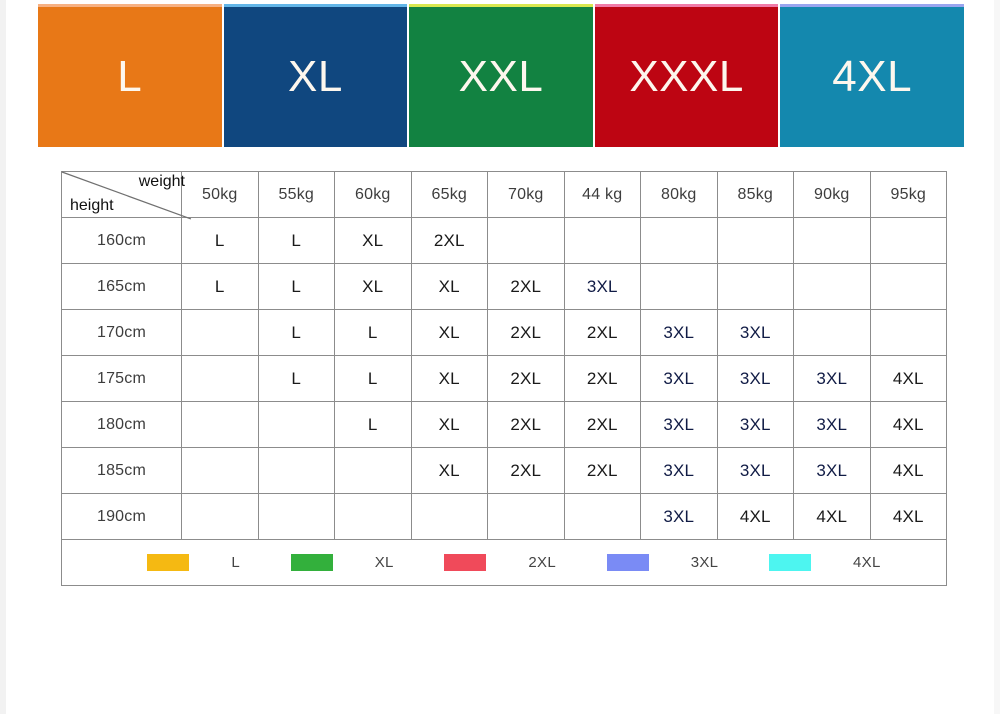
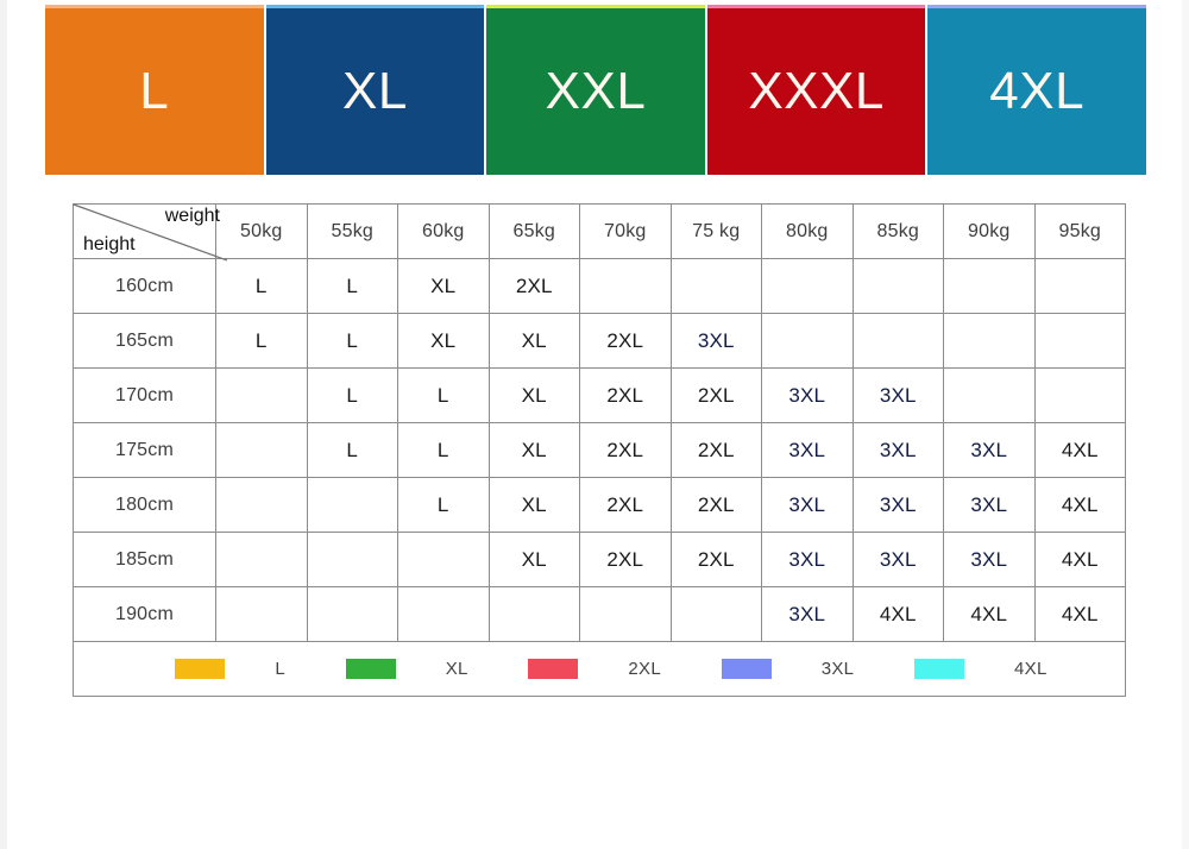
  L
  XL
  XXL
  XXXL
  4XL
- weight height	50kg	55kg	60kg	65kg	70kg	44 kg	80kg	85kg	90kg	95kg
+ weight height	50kg	55kg	60kg	65kg	70kg	75 kg	80kg	85kg	90kg	95kg
  160cm	L	L	XL	2XL
  165cm	L	L	XL	XL	2XL	3XL
  170cm		L	L	XL	2XL	2XL	3XL	3XL
  175cm		L	L	XL	2XL	2XL	3XL	3XL	3XL	4XL
  180cm			L	XL	2XL	2XL	3XL	3XL	3XL	4XL
  185cm				XL	2XL	2XL	3XL	3XL	3XL	4XL
  190cm							3XL	4XL	4XL	4XL
  L XL 2XL 3XL 4XL
